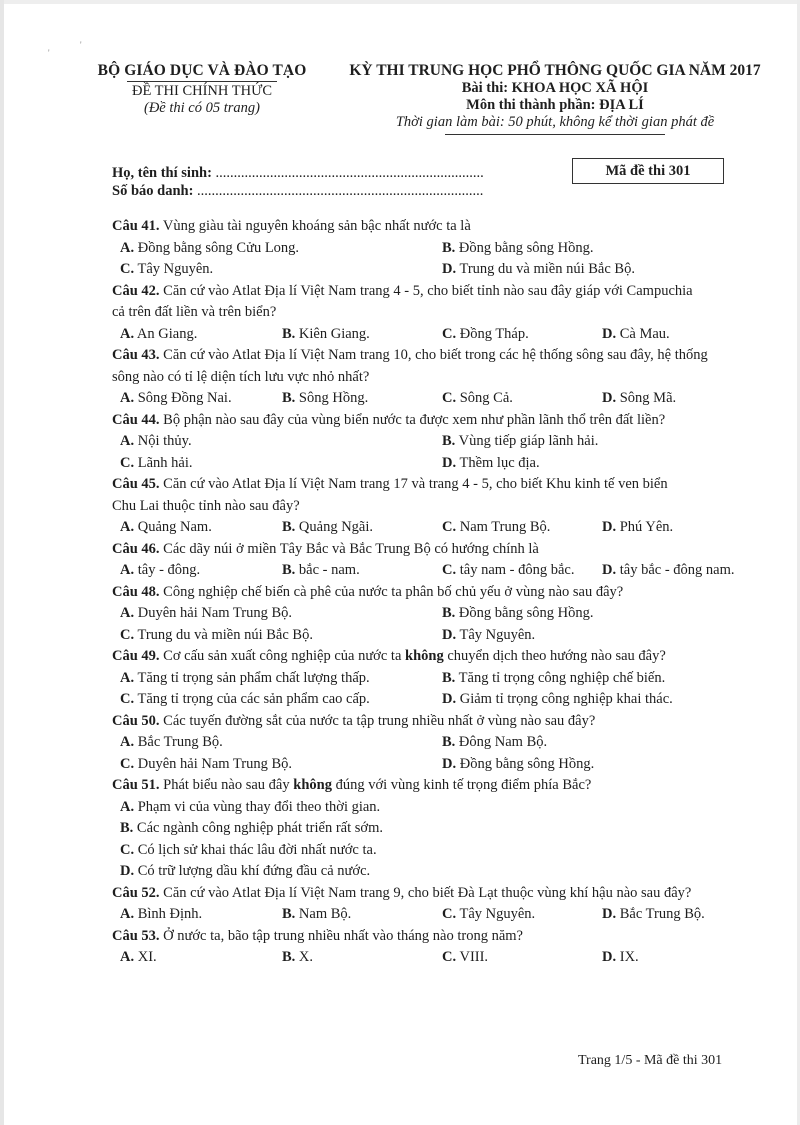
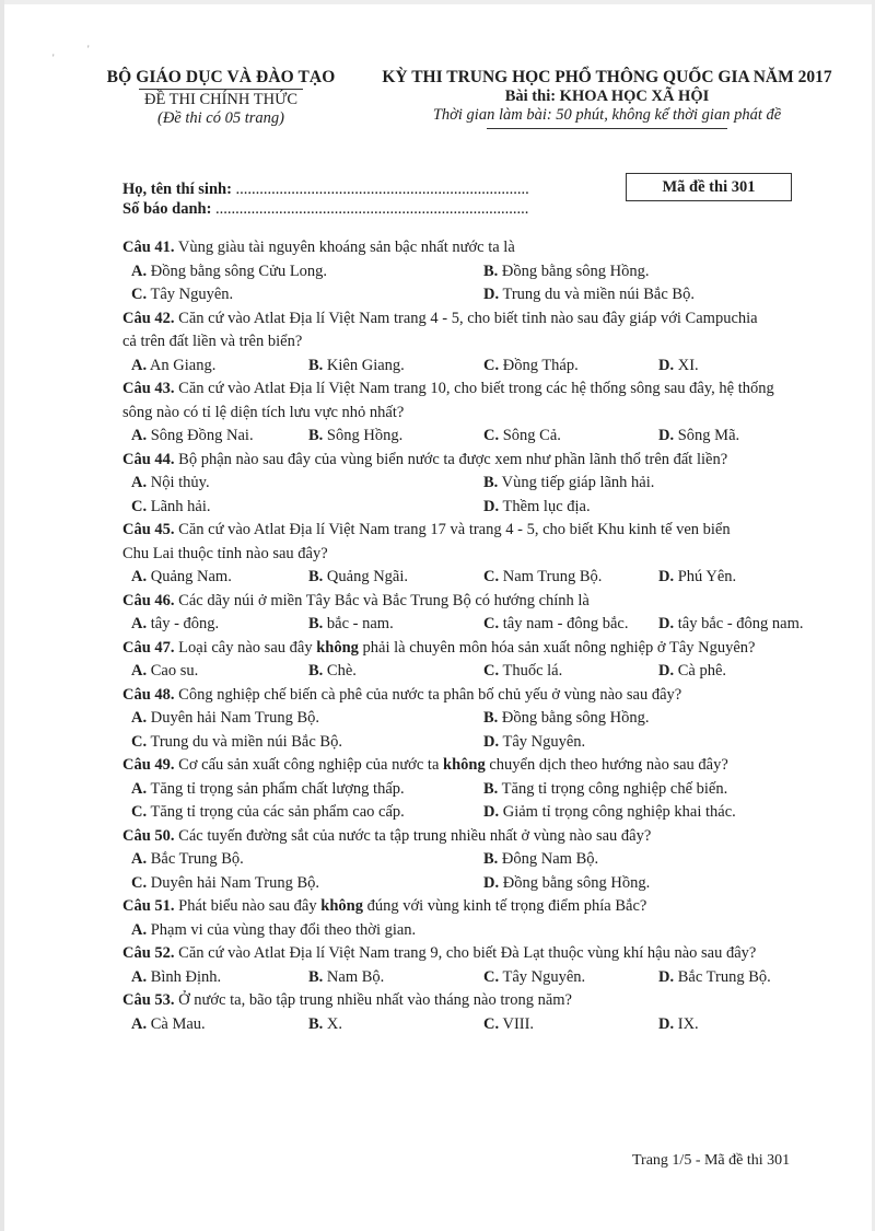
  '
  '
  BỘ GIÁO DỤC VÀ ĐÀO TẠO
  ĐỀ THI CHÍNH THỨC
  (Đề thi có 05 trang)
  KỲ THI TRUNG HỌC PHỔ THÔNG QUỐC GIA NĂM 2017
  Bài thi: KHOA HỌC XÃ HỘI
- Môn thi thành phần: ĐỊA LÍ
  Thời gian làm bài: 50 phút, không kể thời gian phát đề
  Họ, tên thí sinh: ..........................................................................
  Số báo danh: ...............................................................................
  Mã đề thi 301
  Câu 41. Vùng giàu tài nguyên khoáng sản bậc nhất nước ta là
  A. Đồng bằng sông Cửu Long.
  B. Đồng bằng sông Hồng.
  C. Tây Nguyên.
  D. Trung du và miền núi Bắc Bộ.
  Câu 42. Căn cứ vào Atlat Địa lí Việt Nam trang 4 - 5, cho biết tỉnh nào sau đây giáp với Campuchia
  cả trên đất liền và trên biển?
  A. An Giang.
  B. Kiên Giang.
  C. Đồng Tháp.
- D. Cà Mau.
+ D. XI.
  Câu 43. Căn cứ vào Atlat Địa lí Việt Nam trang 10, cho biết trong các hệ thống sông sau đây, hệ thống
  sông nào có tỉ lệ diện tích lưu vực nhỏ nhất?
  A. Sông Đồng Nai.
  B. Sông Hồng.
  C. Sông Cả.
  D. Sông Mã.
  Câu 44. Bộ phận nào sau đây của vùng biển nước ta được xem như phần lãnh thổ trên đất liền?
  A. Nội thủy.
  B. Vùng tiếp giáp lãnh hải.
  C. Lãnh hải.
  D. Thềm lục địa.
  Câu 45. Căn cứ vào Atlat Địa lí Việt Nam trang 17 và trang 4 - 5, cho biết Khu kinh tế ven biển
  Chu Lai thuộc tỉnh nào sau đây?
  A. Quảng Nam.
  B. Quảng Ngãi.
  C. Nam Trung Bộ.
  D. Phú Yên.
  Câu 46. Các dãy núi ở miền Tây Bắc và Bắc Trung Bộ có hướng chính là
  A. tây - đông.
  B. bắc - nam.
  C. tây nam - đông bắc.
  D. tây bắc - đông nam.
+ Câu 47. Loại cây nào sau đây không phải là chuyên môn hóa sản xuất nông nghiệp ở Tây Nguyên?
+ A. Cao su.
+ B. Chè.
+ C. Thuốc lá.
+ D. Cà phê.
  Câu 48. Công nghiệp chế biến cà phê của nước ta phân bố chủ yếu ở vùng nào sau đây?
  A. Duyên hải Nam Trung Bộ.
  B. Đồng bằng sông Hồng.
  C. Trung du và miền núi Bắc Bộ.
  D. Tây Nguyên.
  Câu 49. Cơ cấu sản xuất công nghiệp của nước ta không chuyển dịch theo hướng nào sau đây?
  A. Tăng tỉ trọng sản phẩm chất lượng thấp.
  B. Tăng tỉ trọng công nghiệp chế biến.
  C. Tăng tỉ trọng của các sản phẩm cao cấp.
  D. Giảm tỉ trọng công nghiệp khai thác.
  Câu 50. Các tuyến đường sắt của nước ta tập trung nhiều nhất ở vùng nào sau đây?
  A. Bắc Trung Bộ.
  B. Đông Nam Bộ.
  C. Duyên hải Nam Trung Bộ.
  D. Đồng bằng sông Hồng.
  Câu 51. Phát biểu nào sau đây không đúng với vùng kinh tế trọng điểm phía Bắc?
  A. Phạm vi của vùng thay đổi theo thời gian.
- B. Các ngành công nghiệp phát triển rất sớm.
- C. Có lịch sử khai thác lâu đời nhất nước ta.
- D. Có trữ lượng dầu khí đứng đầu cả nước.
  Câu 52. Căn cứ vào Atlat Địa lí Việt Nam trang 9, cho biết Đà Lạt thuộc vùng khí hậu nào sau đây?
  A. Bình Định.
  B. Nam Bộ.
  C. Tây Nguyên.
  D. Bắc Trung Bộ.
  Câu 53. Ở nước ta, bão tập trung nhiều nhất vào tháng nào trong năm?
- A. XI.
+ A. Cà Mau.
  B. X.
  C. VIII.
  D. IX.
  Trang 1/5 - Mã đề thi 301
